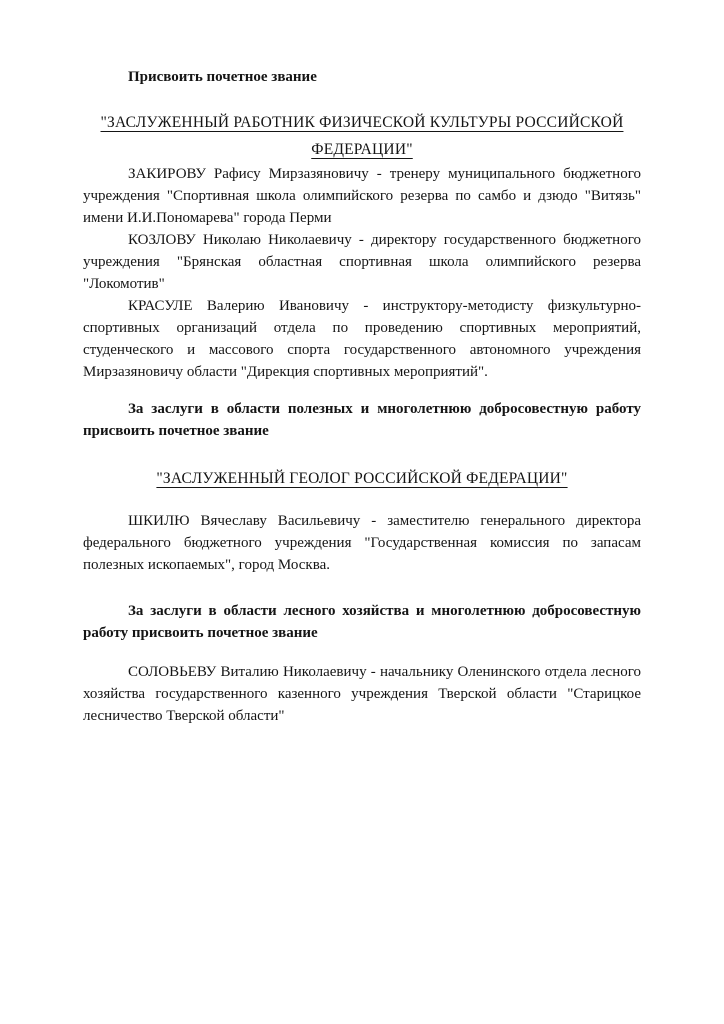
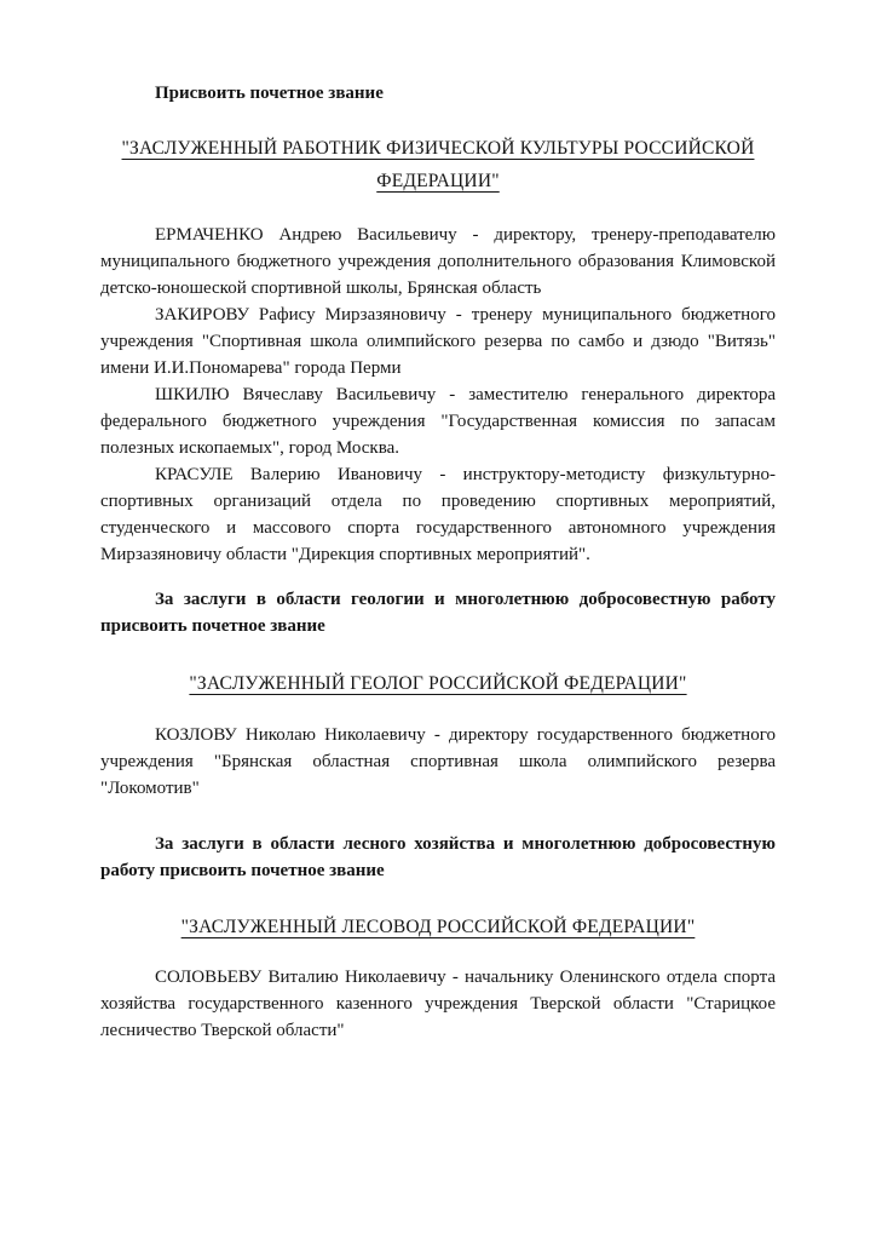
  Присвоить почетное звание
  "ЗАСЛУЖЕННЫЙ РАБОТНИК ФИЗИЧЕСКОЙ КУЛЬТУРЫ РОССИЙСКОЙ ФЕДЕРАЦИИ"
+ ЕРМАЧЕНКО Андрею Васильевичу - директору, тренеру-преподавателю муниципального бюджетного учреждения дополнительного образования Климовской детско-юношеской спортивной школы, Брянская область
  ЗАКИРОВУ Рафису Мирзазяновичу - тренеру муниципального бюджетного учреждения "Спортивная школа олимпийского резерва по самбо и дзюдо "Витязь" имени И.И.Пономарева" города Перми
- КОЗЛОВУ Николаю Николаевичу - директору государственного бюджетного учреждения "Брянская областная спортивная школа олимпийского резерва "Локомотив"
+ ШКИЛЮ Вячеславу Васильевичу - заместителю генерального директора федерального бюджетного учреждения "Государственная комиссия по запасам полезных ископаемых", город Москва.
  КРАСУЛЕ Валерию Ивановичу - инструктору-методисту физкультурно-спортивных организаций отдела по проведению спортивных мероприятий, студенческого и массового спорта государственного автономного учреждения Мирзазяновичу области "Дирекция спортивных мероприятий".
- За заслуги в области полезных и многолетнюю добросовестную работу присвоить почетное звание
+ За заслуги в области геологии и многолетнюю добросовестную работу присвоить почетное звание
  "ЗАСЛУЖЕННЫЙ ГЕОЛОГ РОССИЙСКОЙ ФЕДЕРАЦИИ"
- ШКИЛЮ Вячеславу Васильевичу - заместителю генерального директора федерального бюджетного учреждения "Государственная комиссия по запасам полезных ископаемых", город Москва.
+ КОЗЛОВУ Николаю Николаевичу - директору государственного бюджетного учреждения "Брянская областная спортивная школа олимпийского резерва "Локомотив"
  За заслуги в области лесного хозяйства и многолетнюю добросовестную работу присвоить почетное звание
+ "ЗАСЛУЖЕННЫЙ ЛЕСОВОД РОССИЙСКОЙ ФЕДЕРАЦИИ"
- СОЛОВЬЕВУ Виталию Николаевичу - начальнику Оленинского отдела лесного хозяйства государственного казенного учреждения Тверской области "Старицкое лесничество Тверской области"
+ СОЛОВЬЕВУ Виталию Николаевичу - начальнику Оленинского отдела спорта хозяйства государственного казенного учреждения Тверской области "Старицкое лесничество Тверской области"
